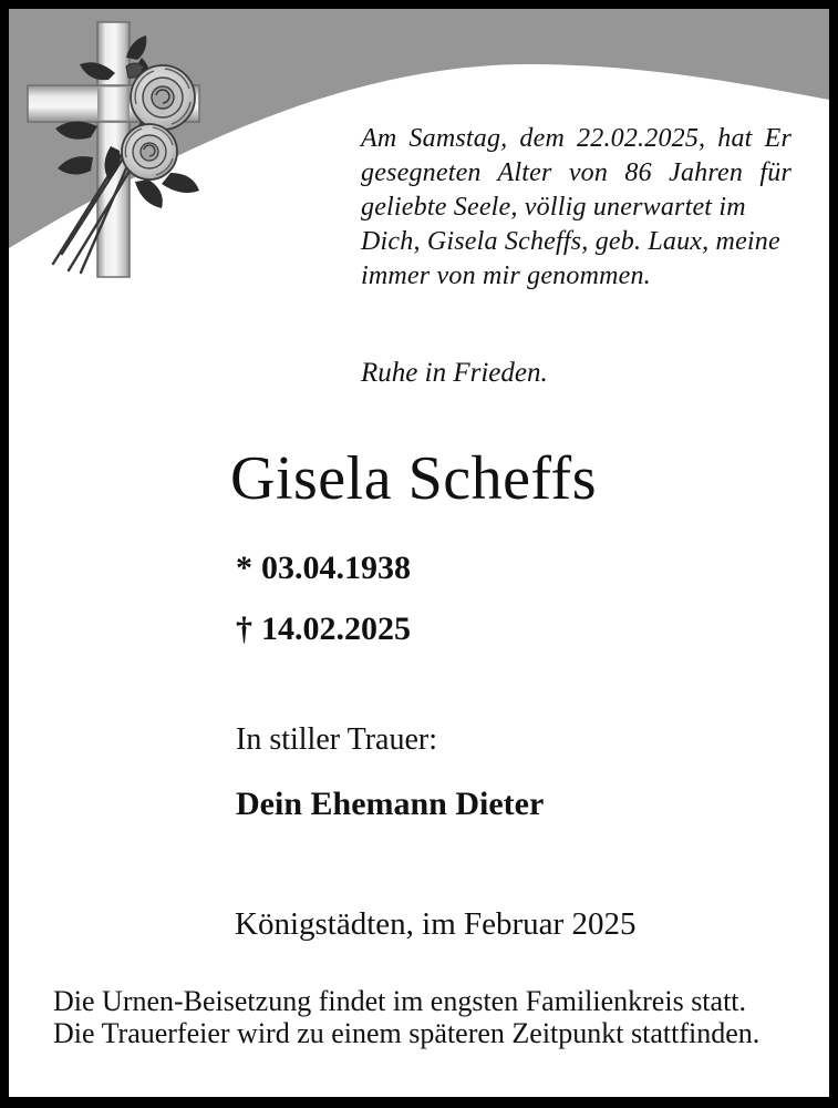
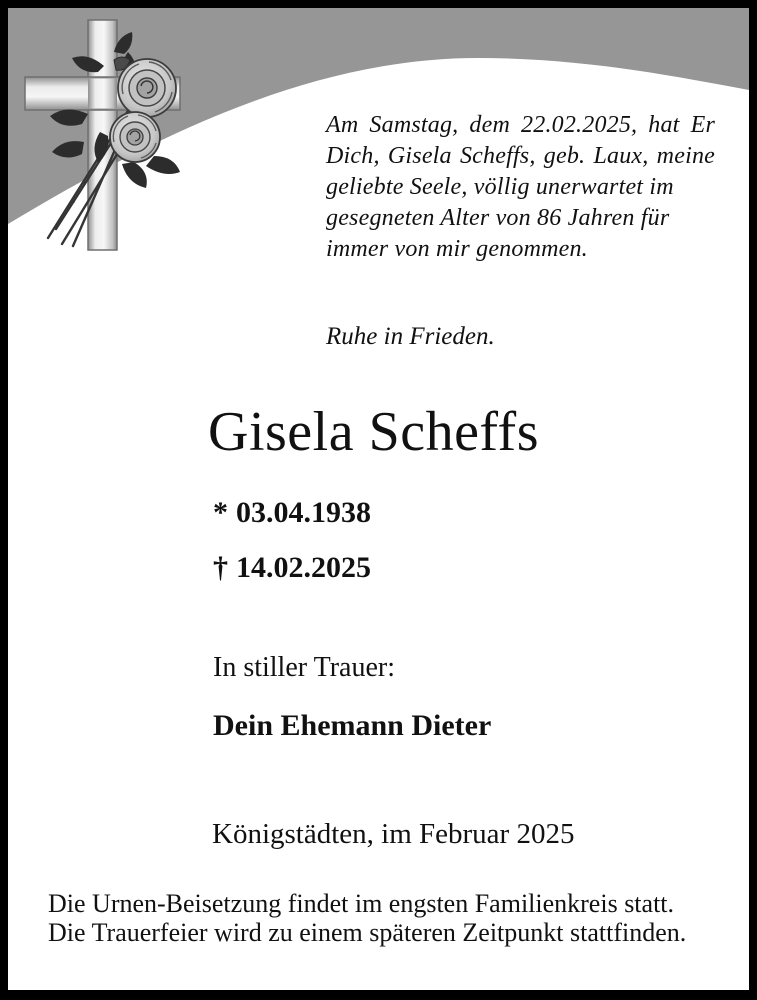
  Am Samstag, dem 22.02.2025, hat Er
- gesegneten Alter von 86 Jahren für
+ Dich, Gisela Scheffs, geb. Laux, meine
  geliebte Seele, völlig unerwartet im
- Dich, Gisela Scheffs, geb. Laux, meine
+ gesegneten Alter von 86 Jahren für
  immer von mir genommen.
  Ruhe in Frieden.
  Gisela Scheffs
  * 03.04.1938
  † 14.02.2025
  In stiller Trauer:
  Dein Ehemann Dieter
  Königstädten, im Februar 2025
  Die Urnen-Beisetzung findet im engsten Familienkreis statt.
  Die Trauerfeier wird zu einem späteren Zeitpunkt stattfinden.
